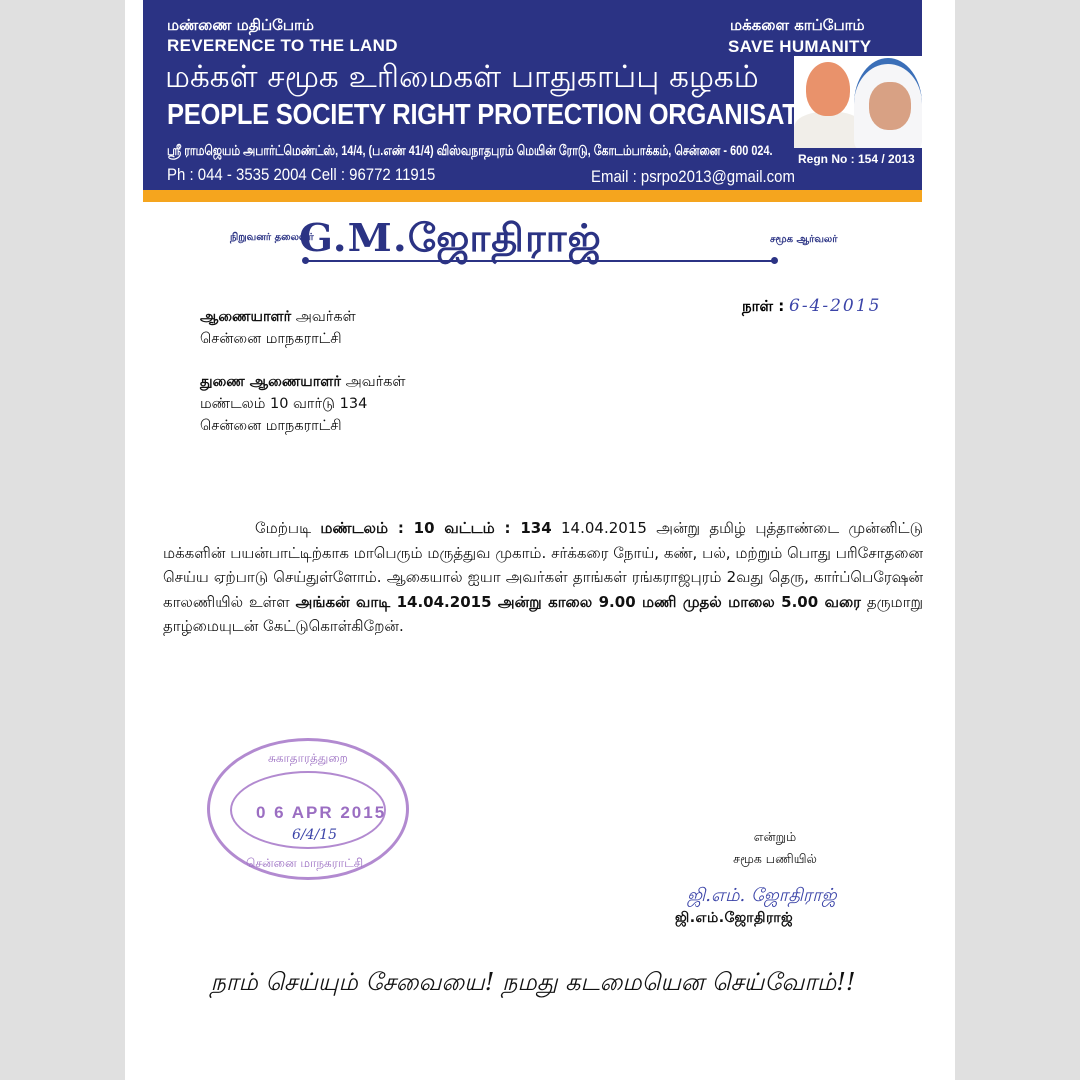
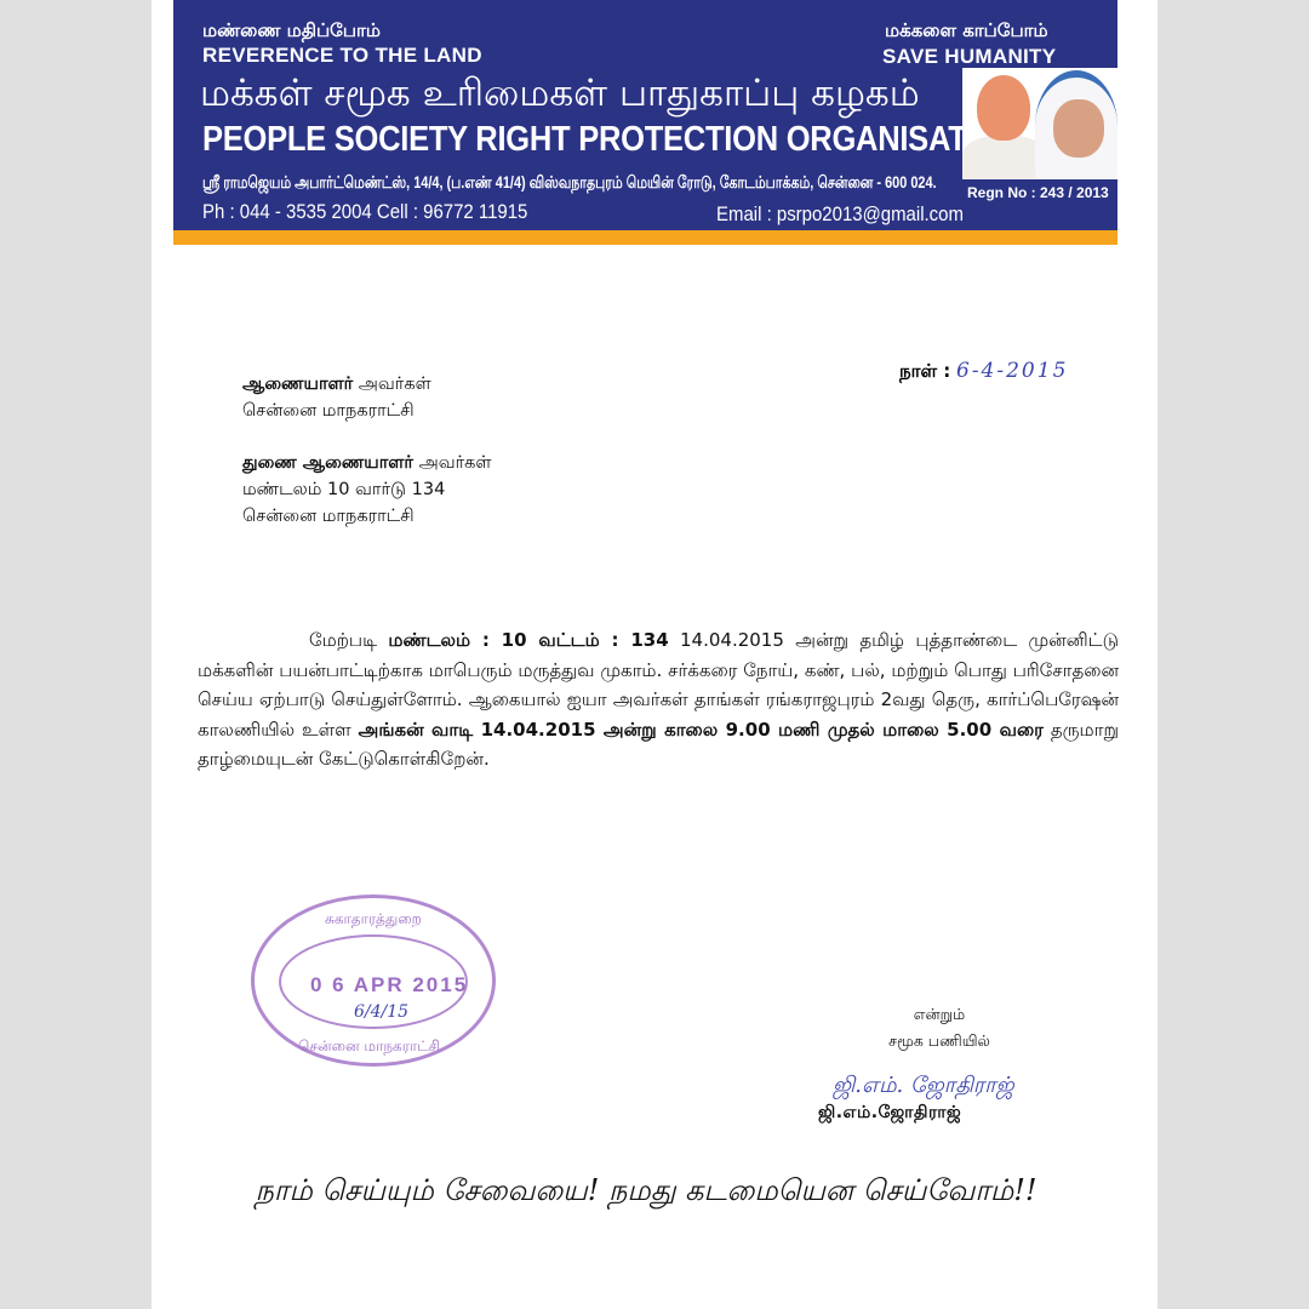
  மண்ணை மதிப்போம்
  REVERENCE TO THE LAND
  மக்களை காப்போம்
  SAVE HUMANITY
  மக்கள் சமூக உரிமைகள் பாதுகாப்பு கழகம்
  PEOPLE SOCIETY RIGHT PROTECTION ORGANISAT
  ஸ்ரீ ராமஜெயம் அபார்ட்மெண்ட்ஸ், 14/4, (ப.எண் 41/4) விஸ்வநாதபுரம் மெயின் ரோடு, கோடம்பாக்கம், சென்னை - 600 024.
  Ph : 044 - 3535 2004 Cell : 96772 11915
  Email : psrpo2013@gmail.com
- Regn No : 154 / 2013
+ Regn No : 243 / 2013
- நிறுவனர் தலைவர்
- G.M.ஜோதிராஜ்
- சமூக ஆர்வலர்
  நாள் : 6-4-2015
  ஆணையாளர் அவர்கள்
  சென்னை மாநகராட்சி
  துணை ஆணையாளர் அவர்கள்
  மண்டலம் 10 வார்டு 134
  சென்னை மாநகராட்சி
  மேற்படி மண்டலம் : 10 வட்டம் : 134 14.04.2015 அன்று தமிழ் புத்தாண்டை முன்னிட்டு மக்களின் பயன்பாட்டிற்காக மாபெரும் மருத்துவ முகாம். சர்க்கரை நோய், கண், பல், மற்றும் பொது பரிசோதனை செய்ய ஏற்பாடு செய்துள்ளோம். ஆகையால் ஐயா அவர்கள் தாங்கள் ரங்கராஜபுரம் 2வது தெரு, கார்ப்பெரேஷன் காலணியில் உள்ள அங்கன் வாடி 14.04.2015 அன்று காலை 9.00 மணி முதல் மாலை 5.00 வரை தருமாறு தாழ்மையுடன் கேட்டுகொள்கிறேன்.
  சுகாதாரத்துறை
  0 6 APR 2015
  6/4/15
  சென்னை மாநகராட்சி
  என்றும்
  சமூக பணியில்
  ஜி.எம். ஜோதிராஜ்
  ஜி.எம்.ஜோதிராஜ்
  நாம் செய்யும் சேவையை! நமது கடமையென செய்வோம்!!
